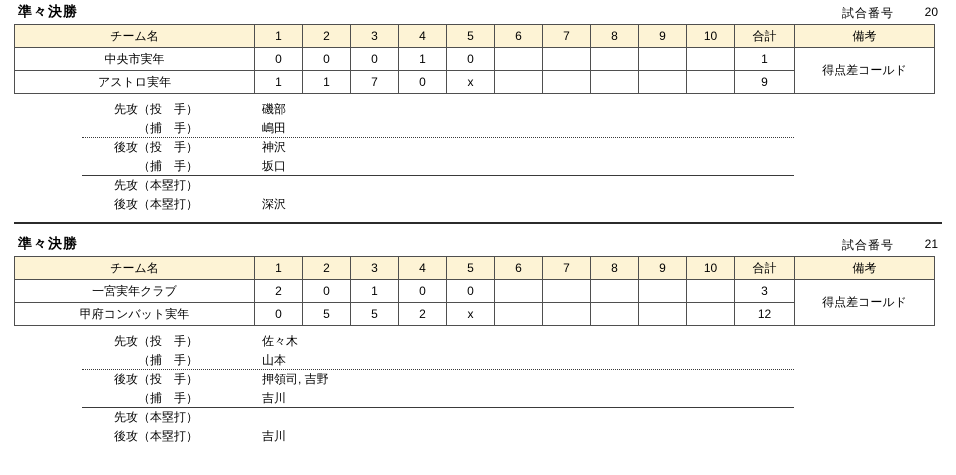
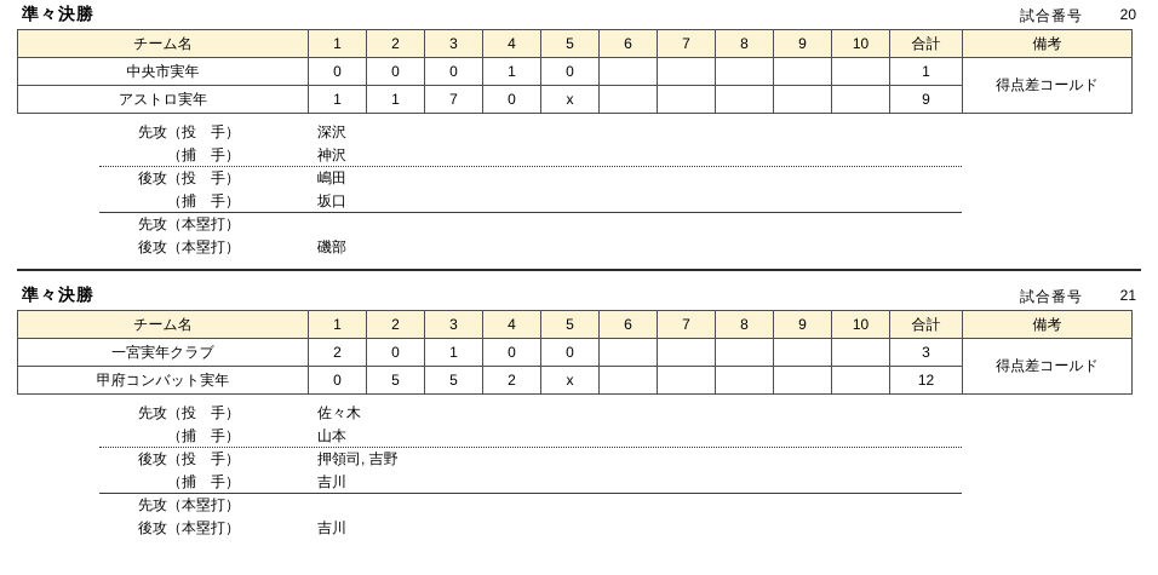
  準々決勝
  試合番号
  20
  チーム名	1	2	3	4	5	6	7	8	9	10	合計	備考
  中央市実年	0	0	0	1	0						1	得点差コールド
  アストロ実年	1	1	7	0	x						9
  先攻（投 手）
- 磯部
+ 深沢
  （捕 手）
- 嶋田
+ 神沢
  後攻（投 手）
- 神沢
+ 嶋田
  （捕 手）
  坂口
  先攻（本塁打）
  後攻（本塁打）
- 深沢
+ 磯部
  準々決勝
  試合番号
  21
  チーム名	1	2	3	4	5	6	7	8	9	10	合計	備考
  一宮実年クラブ	2	0	1	0	0						3	得点差コールド
  甲府コンバット実年	0	5	5	2	x						12
  先攻（投 手）
  佐々木
  （捕 手）
  山本
  後攻（投 手）
  押領司, 吉野
  （捕 手）
  吉川
  先攻（本塁打）
  後攻（本塁打）
  吉川
